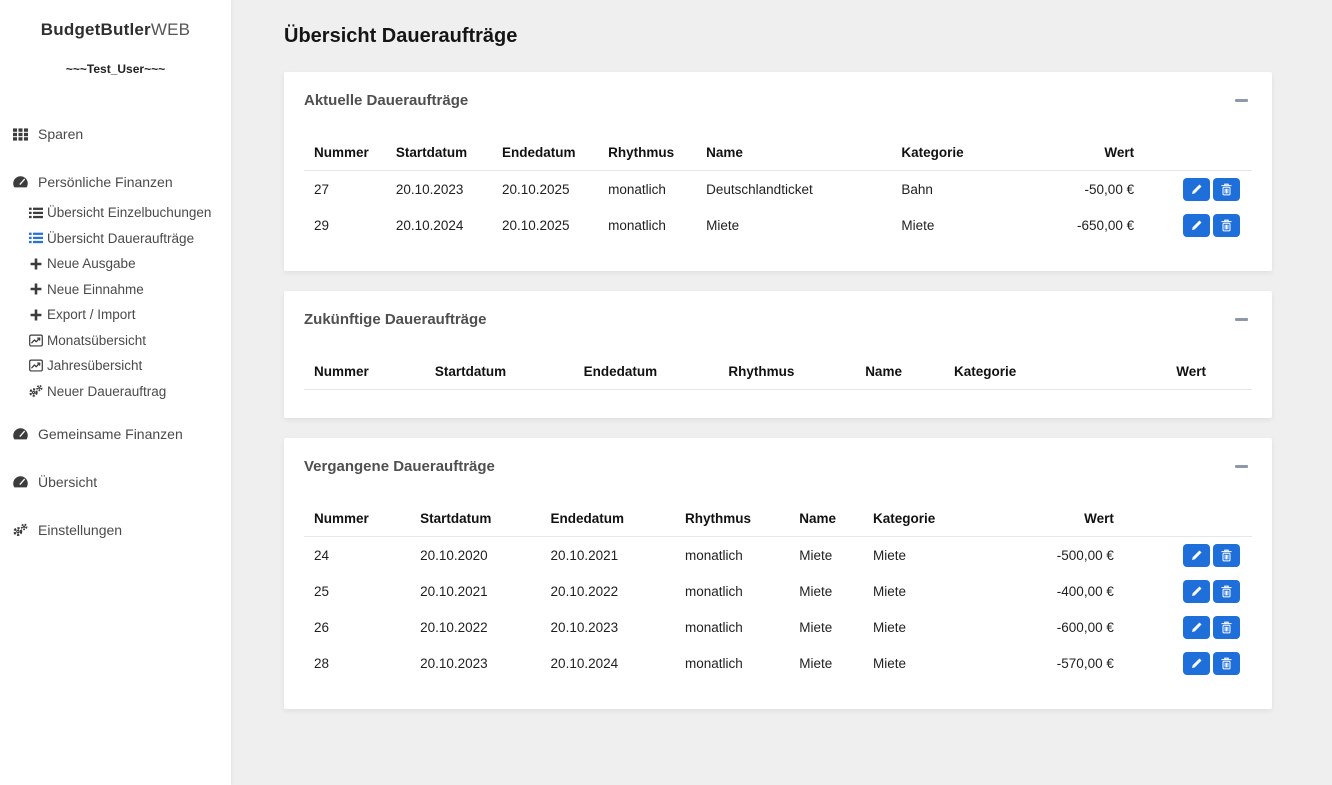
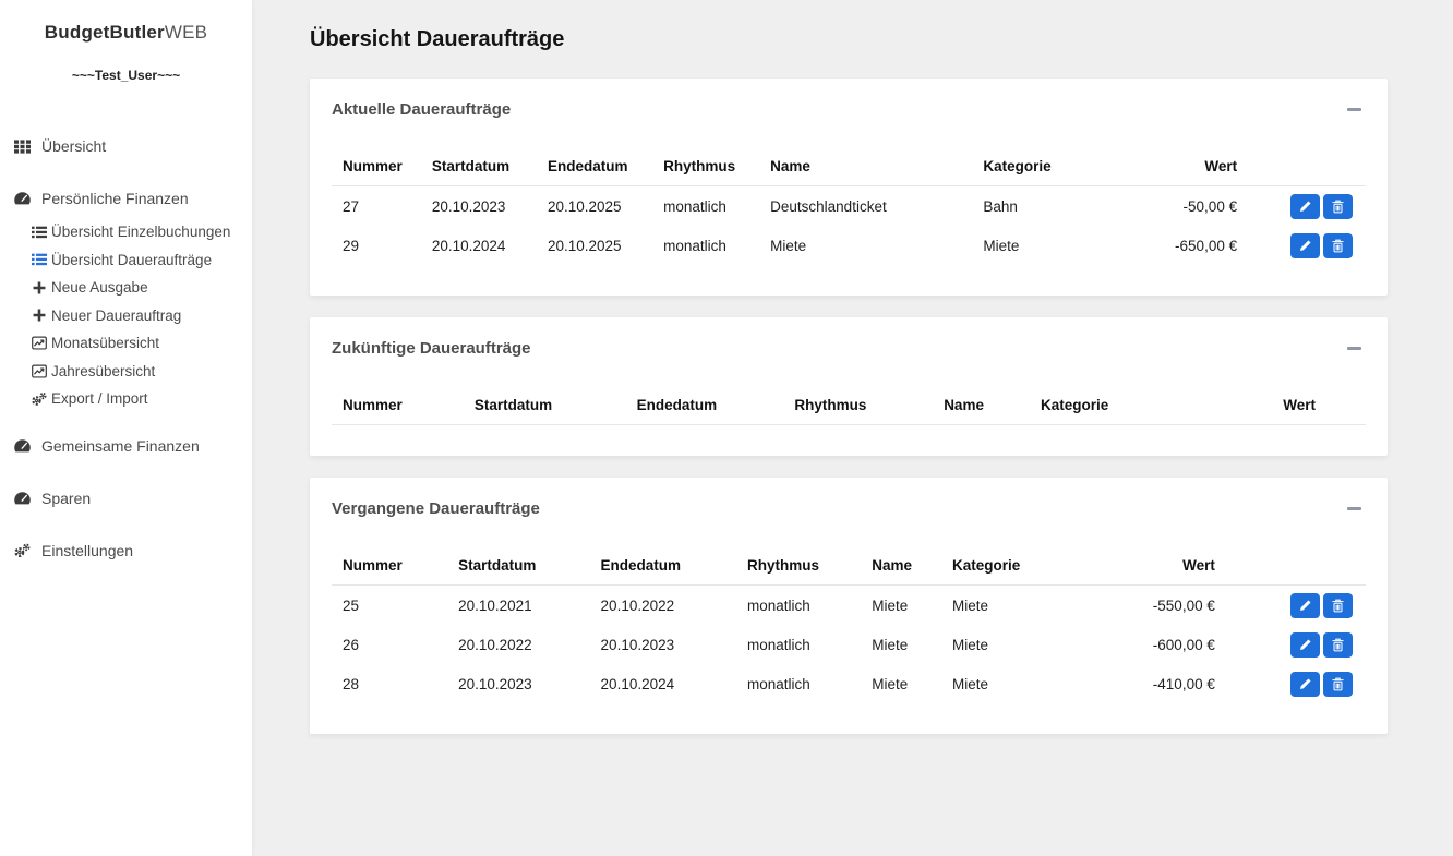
  BudgetButlerWEB
  ~~~Test_User~~~
- Sparen
+ Übersicht
  Persönliche Finanzen
  Übersicht Einzelbuchungen
  Übersicht Daueraufträge
  Neue Ausgabe
- Neue Einnahme
- Export / Import
+ Neuer Dauerauftrag
  Monatsübersicht
  Jahresübersicht
- Neuer Dauerauftrag
+ Export / Import
  Gemeinsame Finanzen
- Übersicht
+ Sparen
  Einstellungen
  Übersicht Daueraufträge
  Aktuelle Daueraufträge
  Nummer	Startdatum	Endedatum	Rhythmus	Name	Kategorie	Wert
  27	20.10.2023	20.10.2025	monatlich	Deutschlandticket	Bahn	-50,00 €
  29	20.10.2024	20.10.2025	monatlich	Miete	Miete	-650,00 €
  Zukünftige Daueraufträge
  Nummer	Startdatum	Endedatum	Rhythmus	Name	Kategorie	Wert
  Vergangene Daueraufträge
  Nummer	Startdatum	Endedatum	Rhythmus	Name	Kategorie	Wert
- 24	20.10.2020	20.10.2021	monatlich	Miete	Miete	-500,00 €
- 25	20.10.2021	20.10.2022	monatlich	Miete	Miete	-400,00 €
+ 25	20.10.2021	20.10.2022	monatlich	Miete	Miete	-550,00 €
  26	20.10.2022	20.10.2023	monatlich	Miete	Miete	-600,00 €
- 28	20.10.2023	20.10.2024	monatlich	Miete	Miete	-570,00 €
+ 28	20.10.2023	20.10.2024	monatlich	Miete	Miete	-410,00 €
